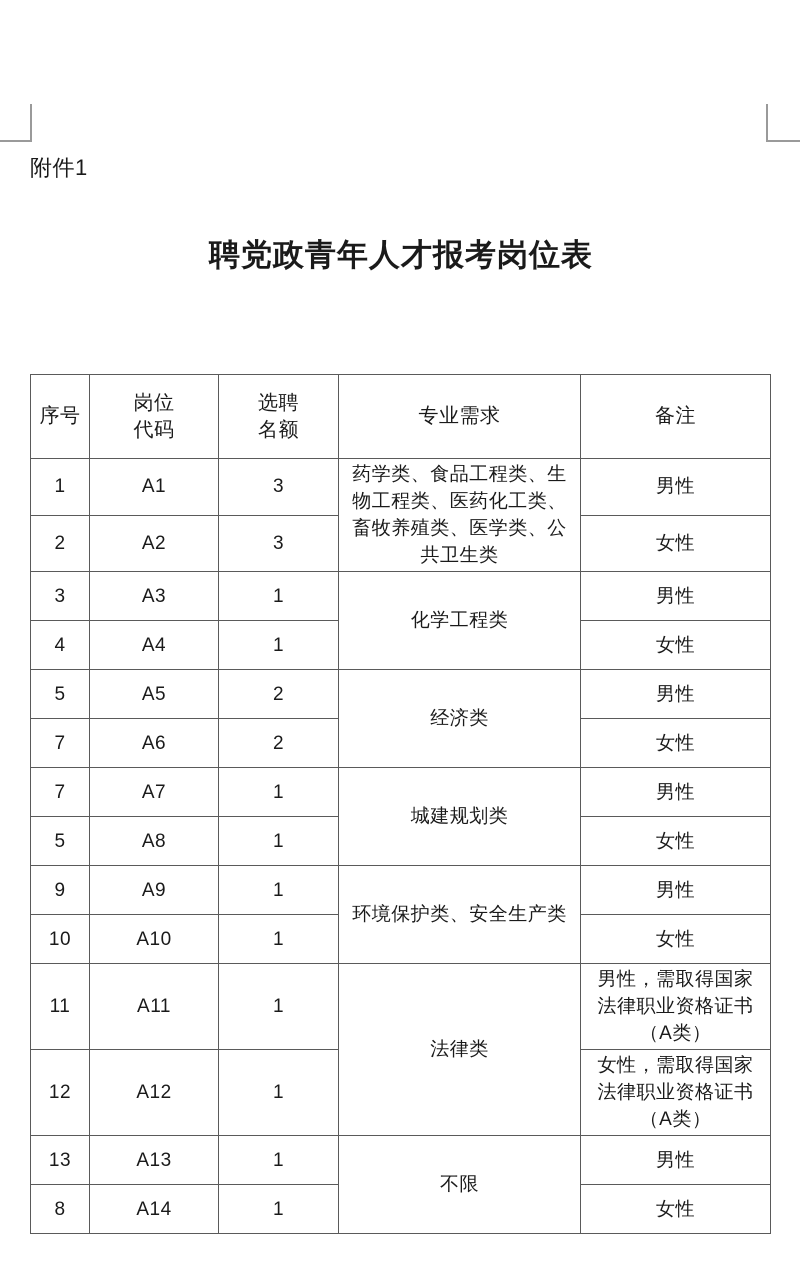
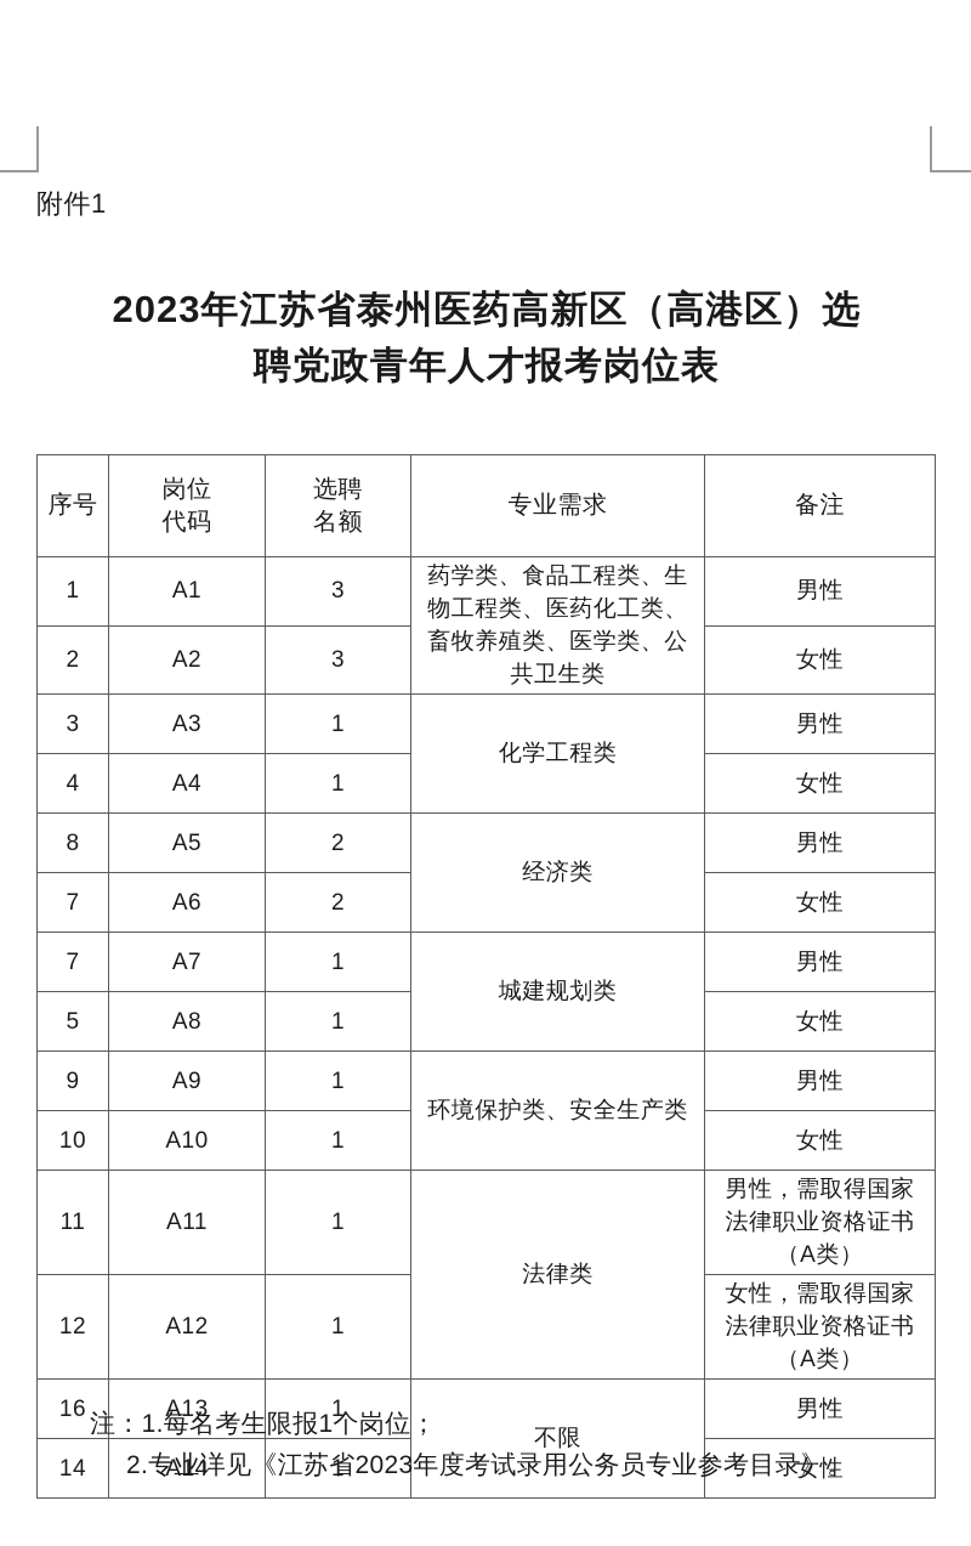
  附件1
+ 2023年江苏省泰州医药高新区（高港区）选
  聘党政青年人才报考岗位表
  序号	岗位 代码	选聘 名额	专业需求	备注
  1	A1	3	药学类、食品工程类、生 物工程类、医药化工类、 畜牧养殖类、医学类、公 共卫生类	男性
  2	A2	3	女性
  3	A3	1	化学工程类	男性
  4	A4	1	女性
- 5	A5	2	经济类	男性
+ 8	A5	2	经济类	男性
  7	A6	2	女性
  7	A7	1	城建规划类	男性
  5	A8	1	女性
  9	A9	1	环境保护类、安全生产类	男性
  10	A10	1	女性
  11	A11	1	法律类	男性，需取得国家 法律职业资格证书 （A类）
  12	A12	1	女性，需取得国家 法律职业资格证书 （A类）
- 13	A13	1	不限	男性
+ 16	A13	1	不限	男性
- 8	A14	1	女性
+ 14	A14	1	女性
+ 注：1.每名考生限报1个岗位；
+ 2.专业详见《江苏省2023年度考试录用公务员专业参考目录》。
